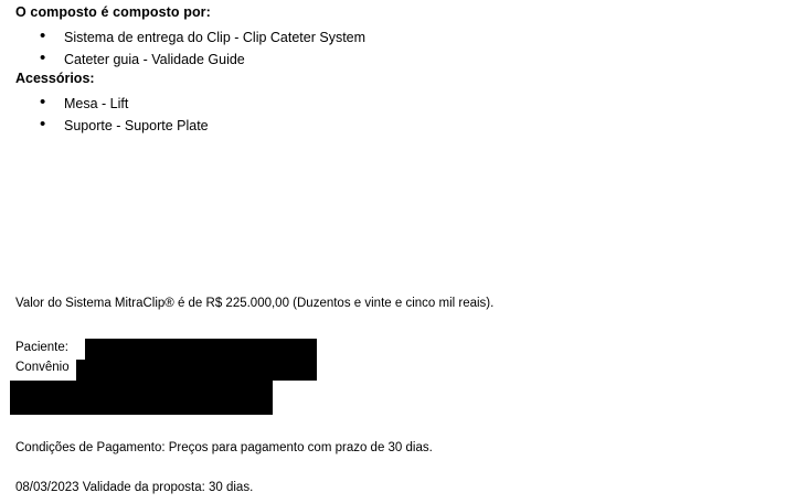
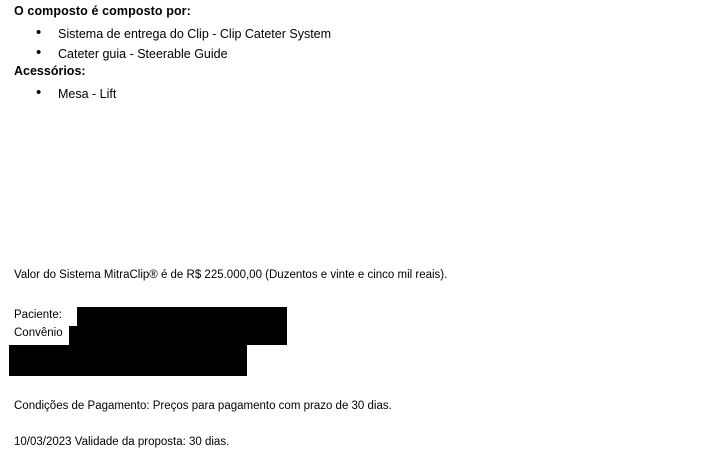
  O composto é composto por:
  Sistema de entrega do Clip - Clip Cateter System
- Cateter guia - Validade Guide
+ Cateter guia - Steerable Guide
  Acessórios:
  Mesa - Lift
- Suporte - Suporte Plate
  Valor do Sistema MitraClip® é de R$ 225.000,00 (Duzentos e vinte e cinco mil reais).
  Paciente:
  Convênio
  Condições de Pagamento: Preços para pagamento com prazo de 30 dias.
- 08/03/2023 Validade da proposta: 30 dias.
+ 10/03/2023 Validade da proposta: 30 dias.
